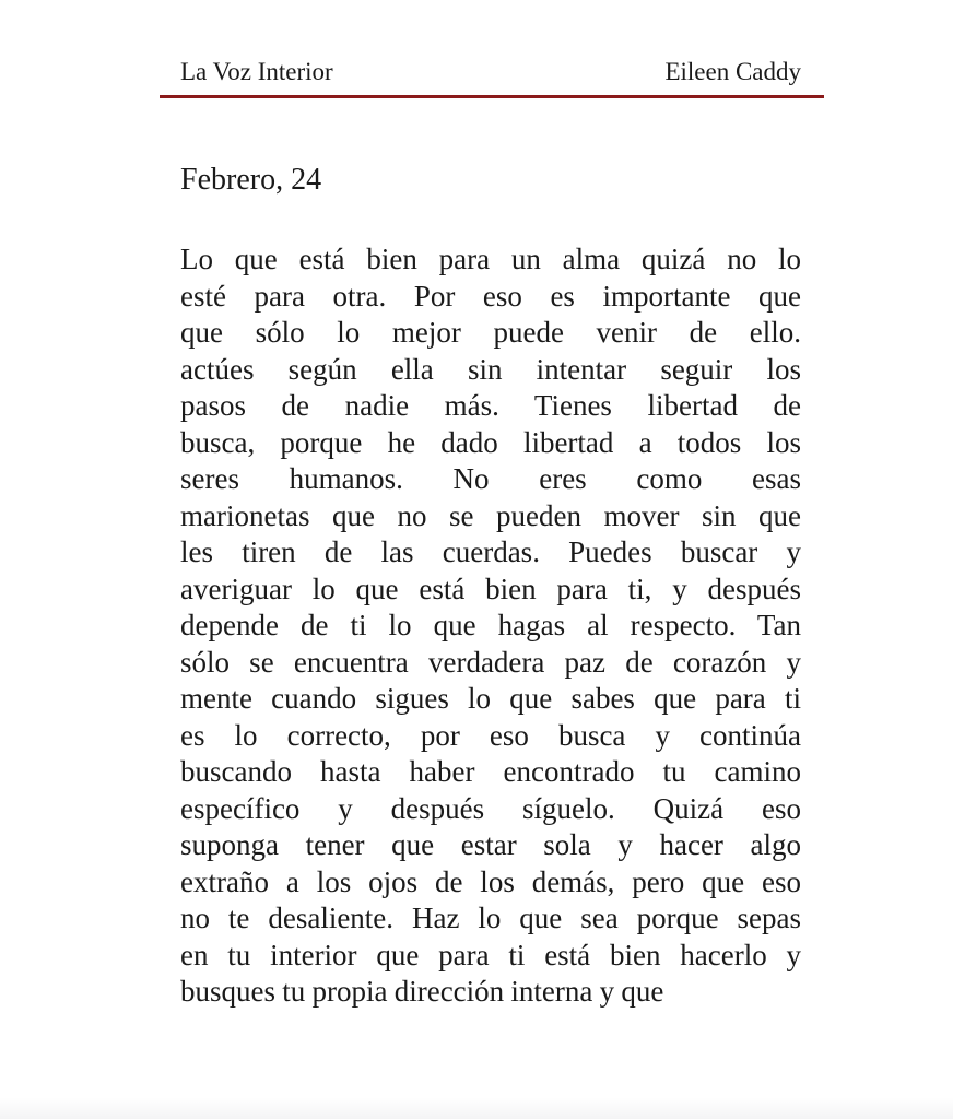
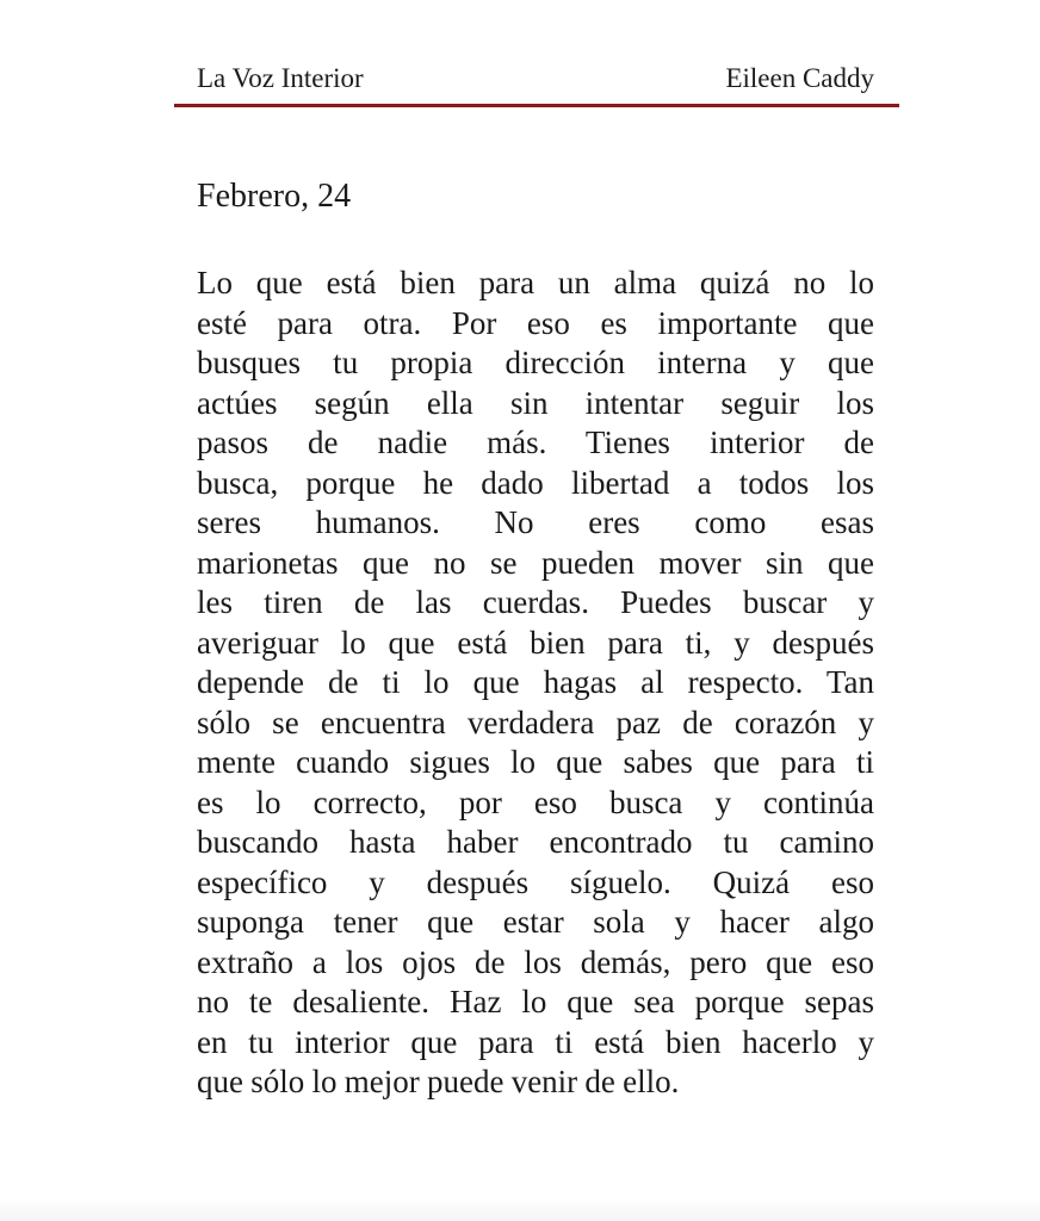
  La Voz Interior
  Eileen Caddy
  Febrero, 24
  Lo que está bien para un alma quizá no lo
  esté para otra. Por eso es importante que
- que sólo lo mejor puede venir de ello.
+ busques tu propia dirección interna y que
  actúes según ella sin intentar seguir los
- pasos de nadie más. Tienes libertad de
+ pasos de nadie más. Tienes interior de
  busca, porque he dado libertad a todos los
  seres humanos. No eres como esas
  marionetas que no se pueden mover sin que
  les tiren de las cuerdas. Puedes buscar y
  averiguar lo que está bien para ti, y después
  depende de ti lo que hagas al respecto. Tan
  sólo se encuentra verdadera paz de corazón y
  mente cuando sigues lo que sabes que para ti
  es lo correcto, por eso busca y continúa
  buscando hasta haber encontrado tu camino
  específico y después síguelo. Quizá eso
  suponga tener que estar sola y hacer algo
  extraño a los ojos de los demás, pero que eso
  no te desaliente. Haz lo que sea porque sepas
  en tu interior que para ti está bien hacerlo y
- busques tu propia dirección interna y que
+ que sólo lo mejor puede venir de ello.
